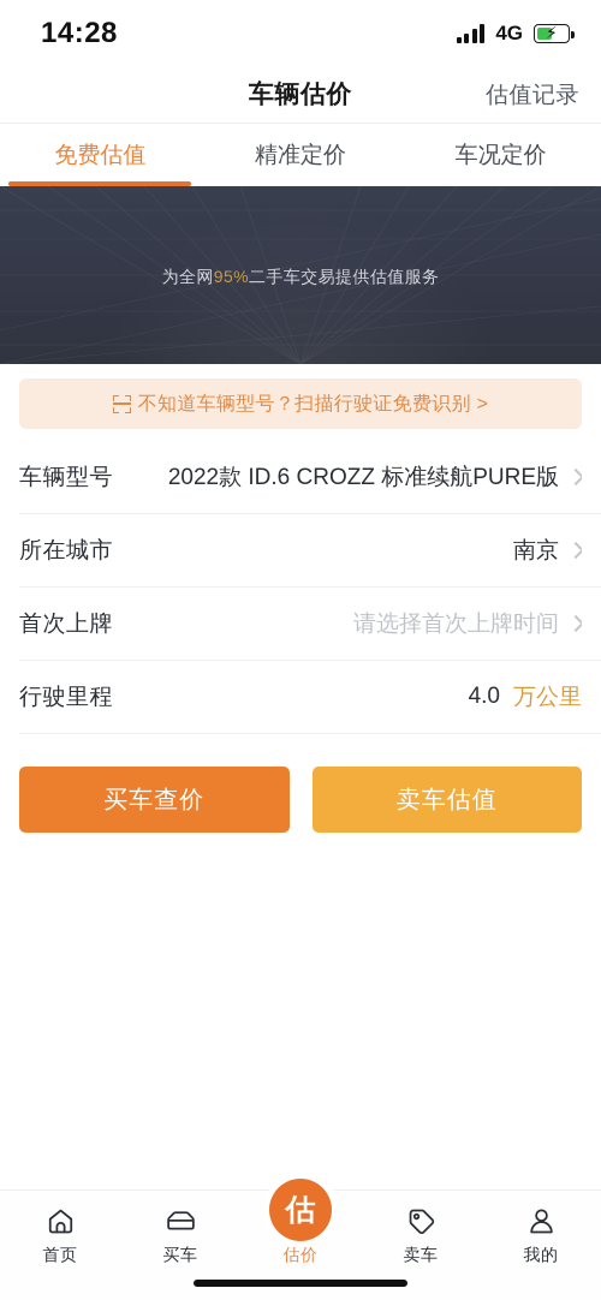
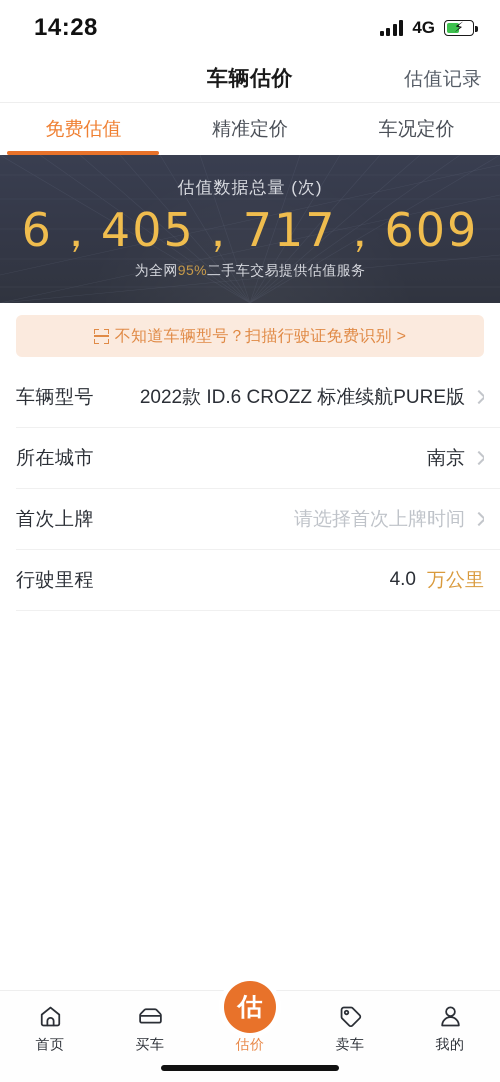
  14:28
  4G
  ⚡
  车辆估价
  估值记录
  免费估值
  精准定价
  车况定价
+ 估值数据总量 (次)
+ 6，405，717，609
  为全网95%二手车交易提供估值服务
  不知道车辆型号？扫描行驶证免费识别 >
  车辆型号
  2022款 ID.6 CROZZ 标准续航PURE版
  所在城市
  南京
  首次上牌
  请选择首次上牌时间
  行驶里程
  4.0
  万公里
- 买车查价
- 卖车估值
  首页
  买车
  估
  估价
  卖车
  我的
